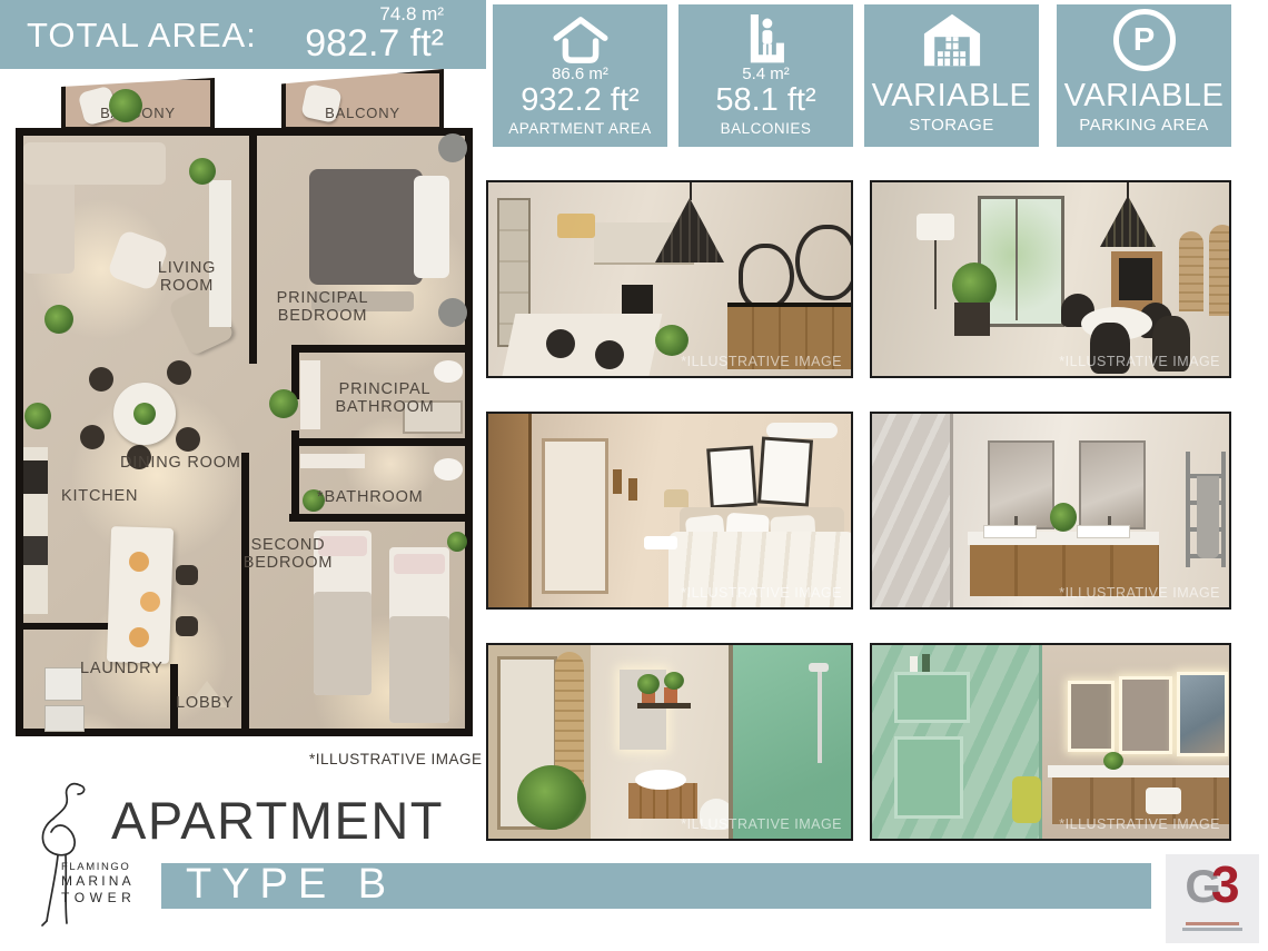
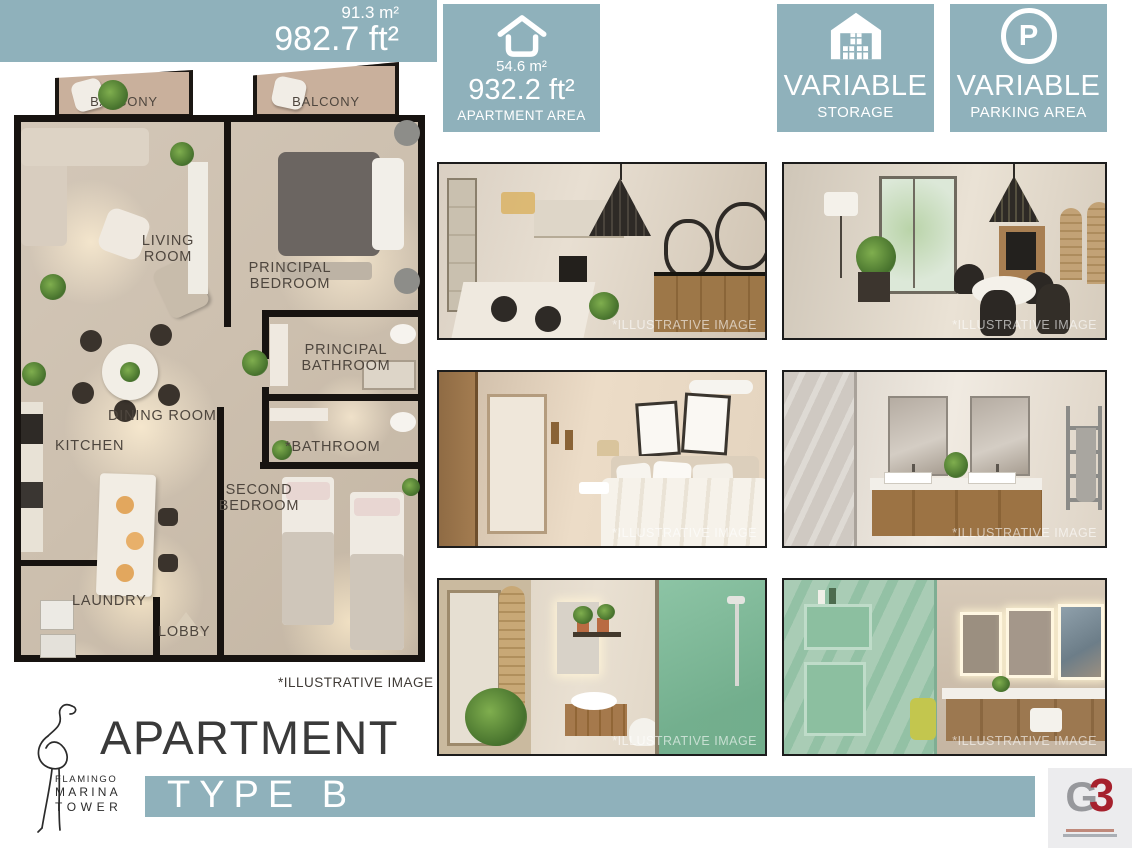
- TOTAL AREA:
- 74.8 m²
+ 91.3 m²
  982.7 ft²
- 86.6 m²
+ 54.6 m²
  932.2 ft²
  APARTMENT AREA
- 5.4 m²
- 58.1 ft²
- BALCONIES
  VARIABLE
  STORAGE
  P
  VARIABLE
  PARKING AREA
  BALCONY
  LIVING
  ROOM
  PRINCIPAL
  BEDROOM
  PRINCIPAL
  BATHROOM
  DINING ROOM
  KITCHEN
  *BATHROOM
  SECOND
  BEDROOM
  LAUNDRY
  LOBBY
  *ILLUSTRATIVE IMAGE
  *ILLUSTRATIVE IMAGE
  *ILLUSTRATIVE IMAGE
  *ILLUSTRATIVE IMAGE
  *ILLUSTRATIVE IMAGE
  *ILLUSTRATIVE IMAGE
  *ILLUSTRATIVE IMAGE
  FLAMINGO
  MARINA
  TOWER
  APARTMENT
  TYPE B
  G3
